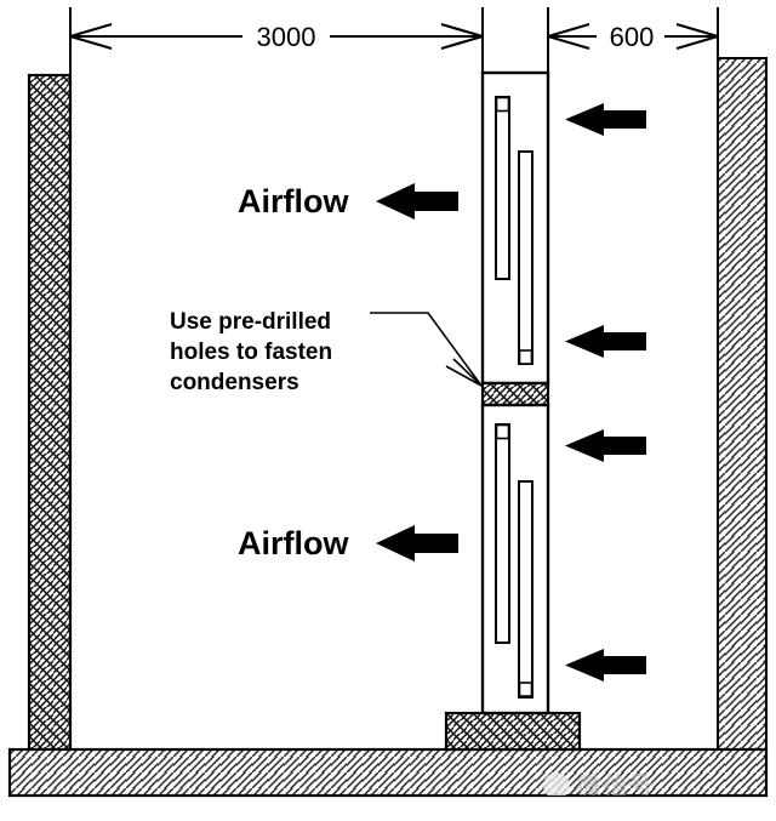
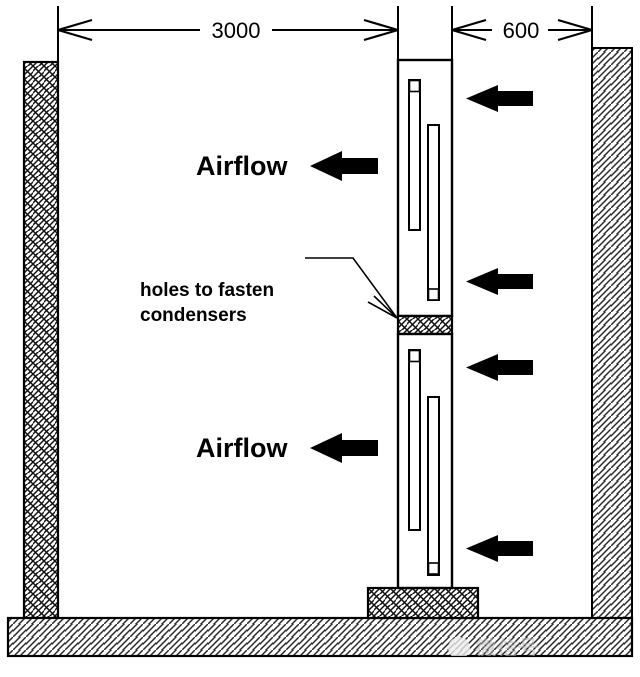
  3000
  600
  Airflow
  Airflow
- Use pre-drilled
  holes to fasten
  condensers
  微信号
